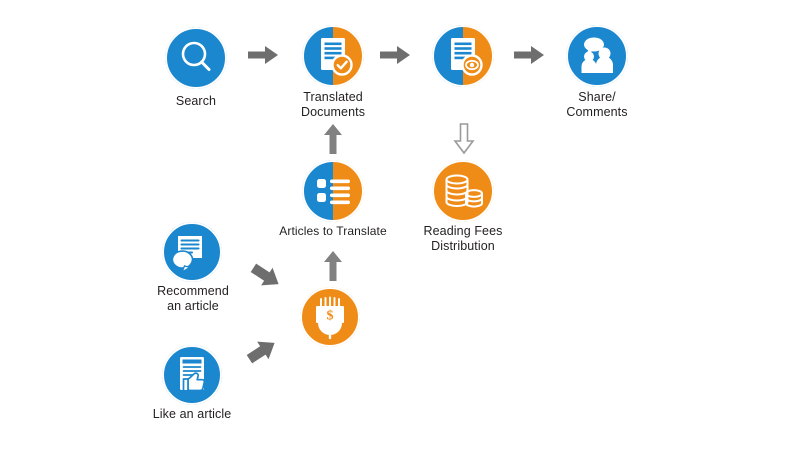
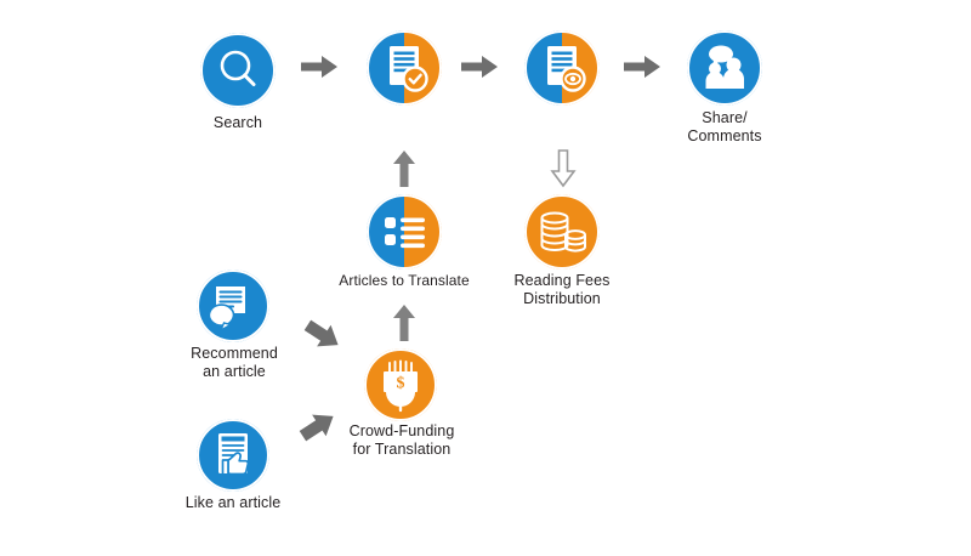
  Search
- Translated
- Documents
  Share/
  Comments
  Reading Fees
  Distribution
  Articles to Translate
  $
+ Crowd-Funding
+ for Translation
  Recommend
  an article
  Like an article
